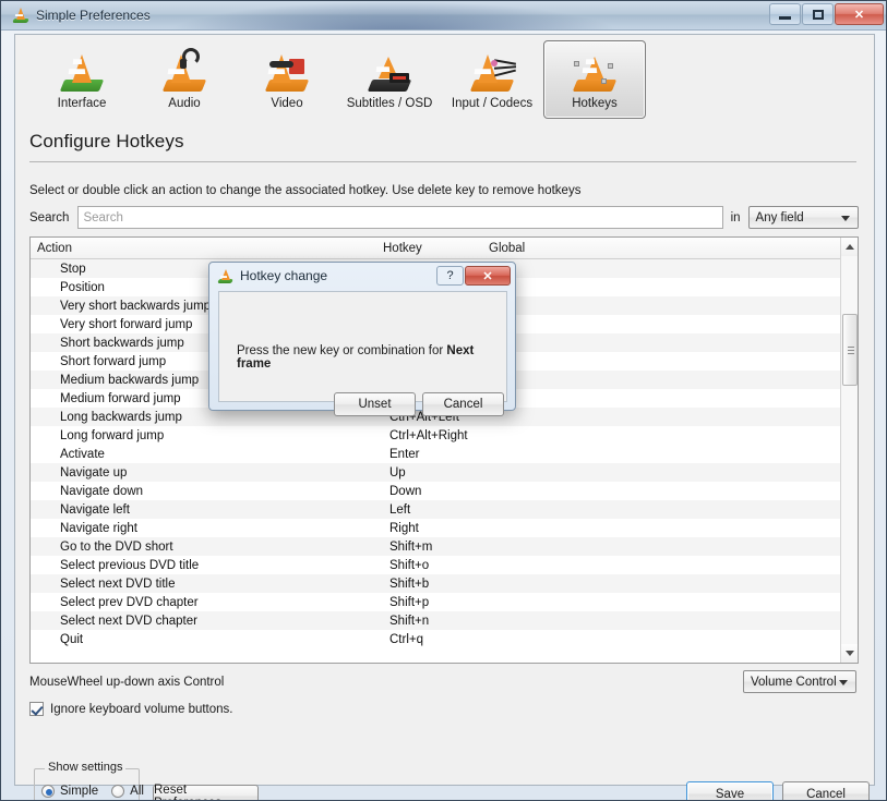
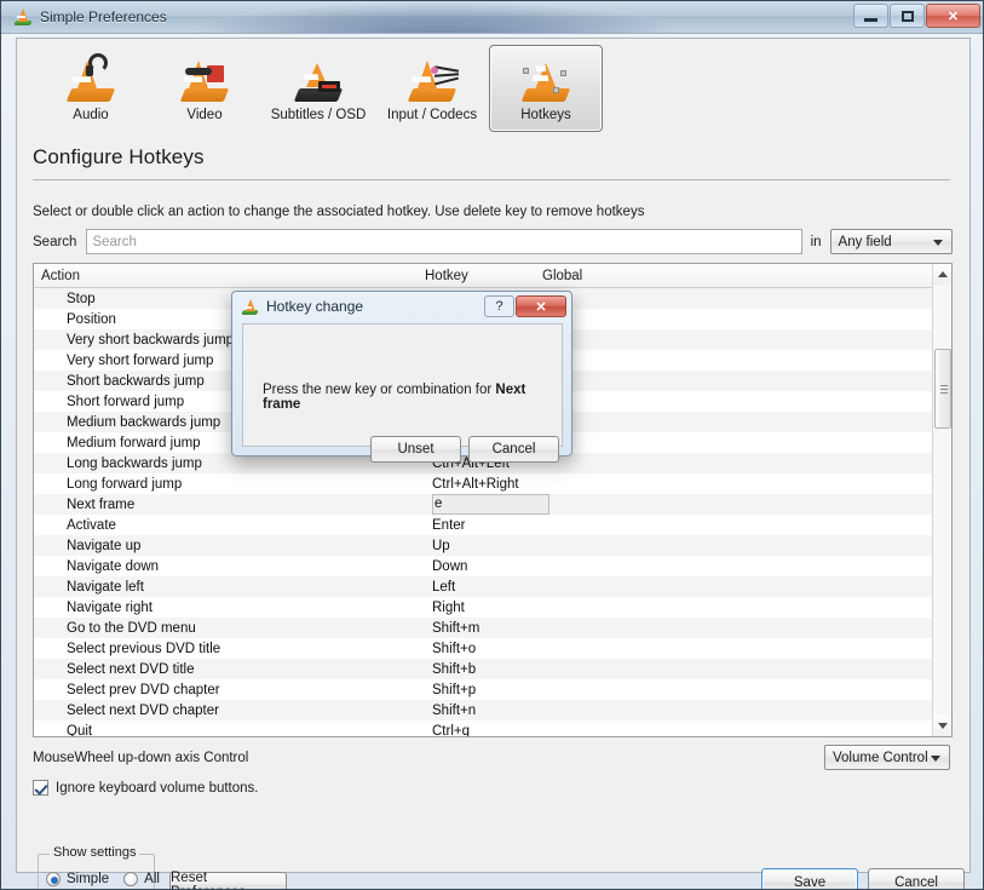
  Simple Preferences
  ✕
- Interface
  Audio
  Video
  Subtitles / OSD
  Input / Codecs
  Hotkeys
  Configure Hotkeys
  Select or double click an action to change the associated hotkey. Use delete key to remove hotkeys
  Search
  Search
  in
  Any field
  Action
  Hotkey
  Global
  Stop
  Position
  Very short backwards jump
  Very short forward jump
  Short backwards jump
  Short forward jump
  Medium backwards jump
  Medium forward jump
  Long backwards jump
  Ctrl+Alt+Left
  Long forward jump
  Ctrl+Alt+Right
+ Next frame
+ e
  Activate
  Enter
  Navigate up
  Up
  Navigate down
  Down
  Navigate left
  Left
  Navigate right
  Right
- Go to the DVD short
+ Go to the DVD menu
  Shift+m
  Select previous DVD title
  Shift+o
  Select next DVD title
  Shift+b
  Select prev DVD chapter
  Shift+p
  Select next DVD chapter
  Shift+n
  Quit
  Ctrl+q
  MouseWheel up-down axis Control
  Volume Control
  Ignore keyboard volume buttons.
  Show settings
  Simple
  All
  Save
  Cancel
  Hotkey change
  ?
  ✕
  Press the new key or combination for Next frame
  Unset
  Cancel
